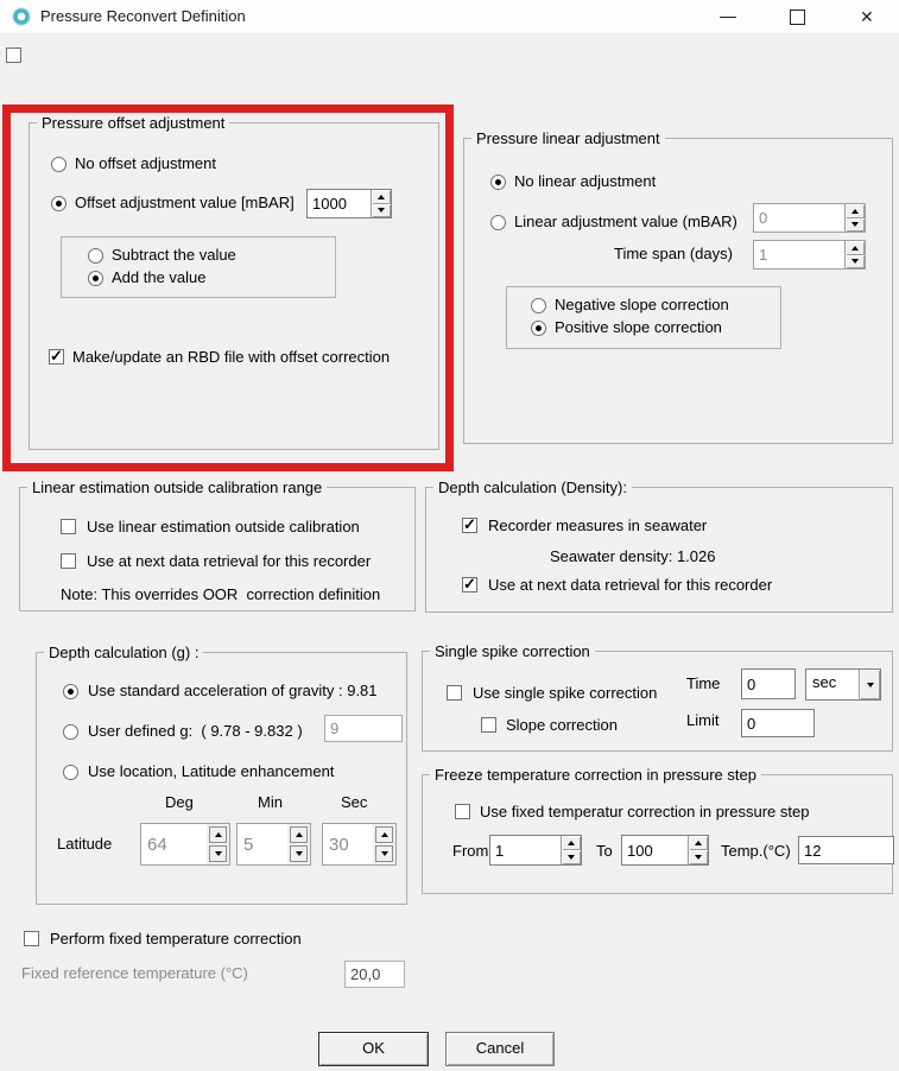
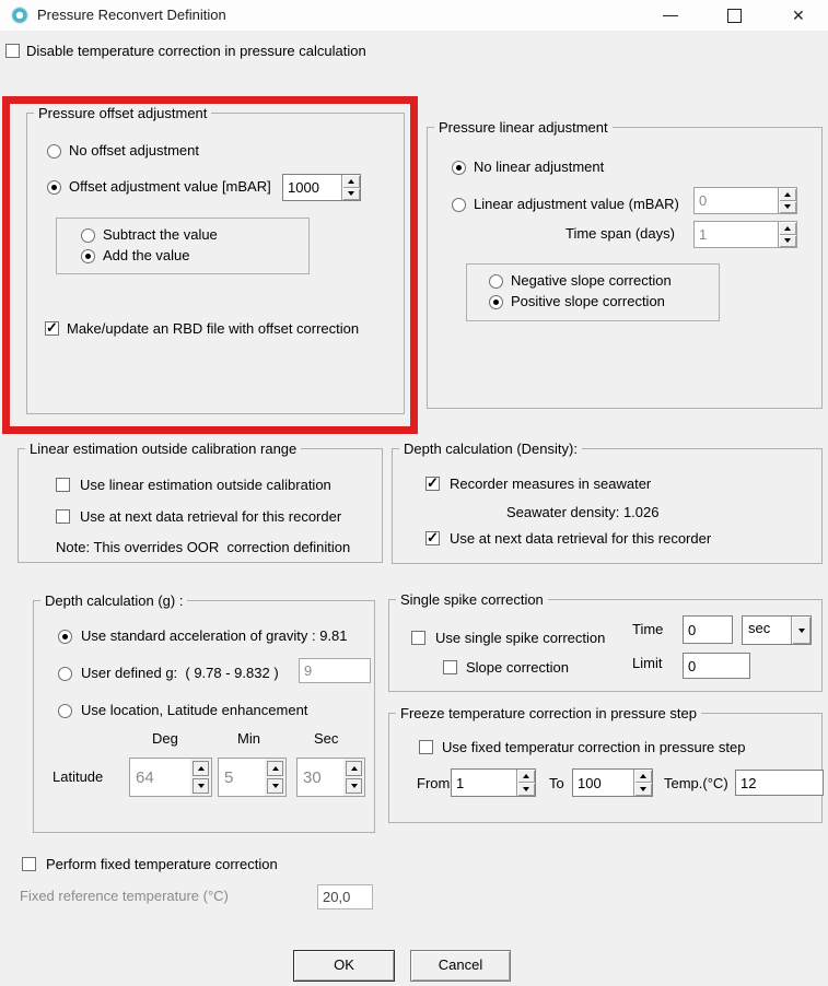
  Pressure Reconvert Definition
+ Disable temperature correction in pressure calculation
  Pressure offset adjustment
  No offset adjustment
  Offset adjustment value [mBAR]
  1000
  Subtract the value
  Add the value
  Make/update an RBD file with offset correction
  Pressure linear adjustment
  No linear adjustment
  Linear adjustment value (mBAR)
  0
  Time span (days)
  1
  Negative slope correction
  Positive slope correction
  Linear estimation outside calibration range
  Use linear estimation outside calibration
  Use at next data retrieval for this recorder
  Note: This overrides OOR correction definition
  Depth calculation (Density):
  Recorder measures in seawater
  Seawater density: 1.026
  Use at next data retrieval for this recorder
  Depth calculation (g) :
  Use standard acceleration of gravity : 9.81
  User defined g: ( 9.78 - 9.832 )
  9
  Use location, Latitude enhancement
  Deg
  Min
  Sec
  Latitude
  64
  5
  30
  Single spike correction
  Use single spike correction
  Slope correction
  Time
  0
  sec
  Limit
  0
  Freeze temperature correction in pressure step
  Use fixed temperatur correction in pressure step
  From
  1
  To
  100
  Temp.(°C)
  12
  Perform fixed temperature correction
  Fixed reference temperature (°C)
  20,0
  OK
  Cancel
